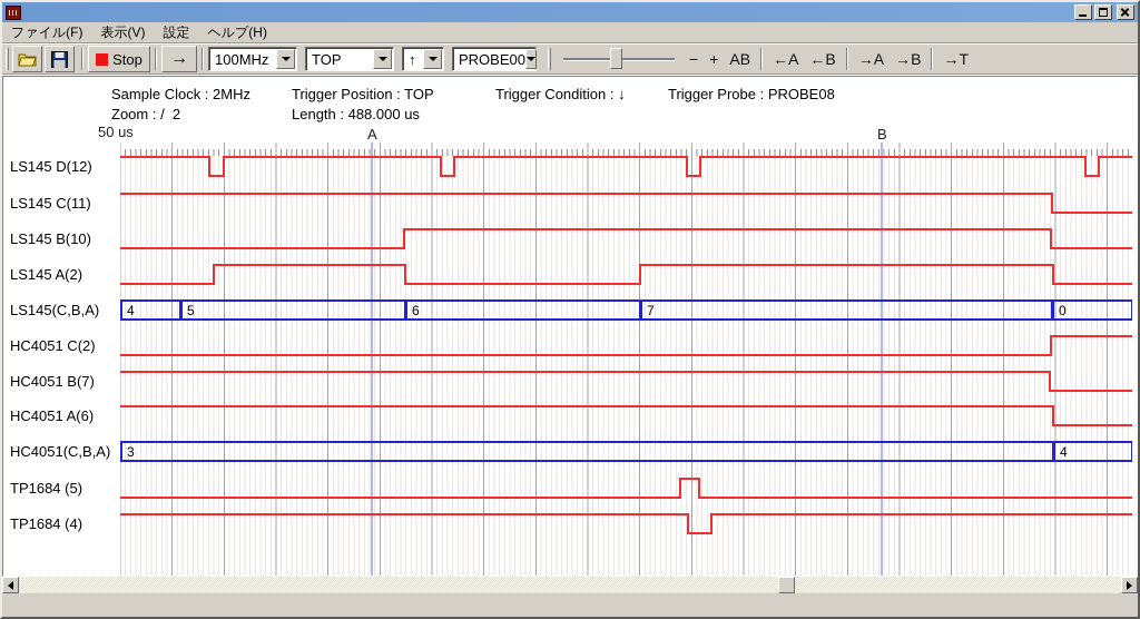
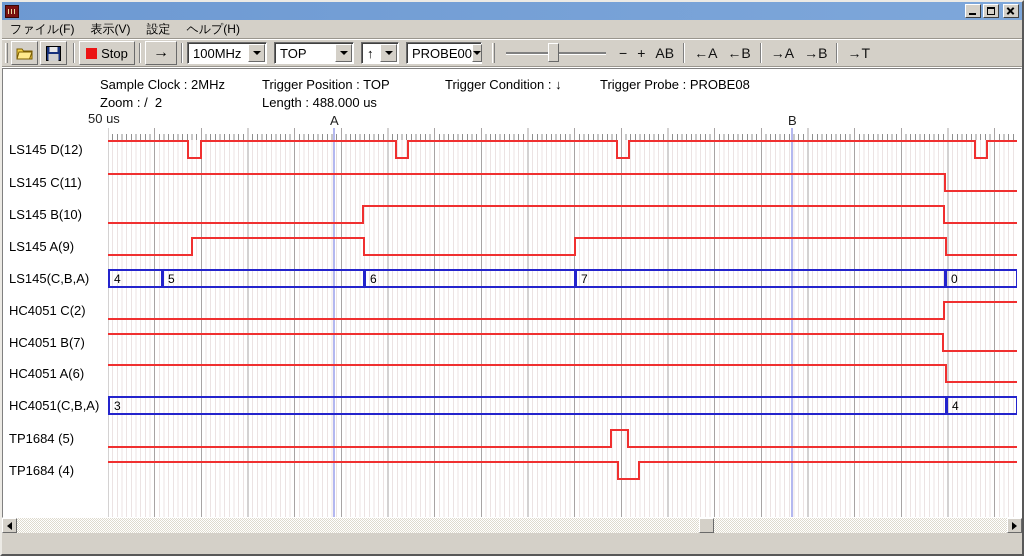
  ファイル(F)
  表示(V)
  設定
  ヘルプ(H)
  Stop
  →
  100MHz
  TOP
  ↑
  PROBE00
  −
  +
  AB
  ←A
  ←B
  →A
  →B
  →T
  Sample Clock : 2MHz
  Trigger Position : TOP
  Trigger Condition : ↓
  Trigger Probe : PROBE08
  Zoom : / 2
  Length : 488.000 us
  50 us
  A
  B
  LS145 D(12)
  LS145 C(11)
  LS145 B(10)
- LS145 A(2)
+ LS145 A(9)
  LS145(C,B,A)
  HC4051 C(2)
  HC4051 B(7)
  HC4051 A(6)
  HC4051(C,B,A)
  TP1684 (5)
  TP1684 (4)
  4
  5
  6
  7
  0
  3
  4
